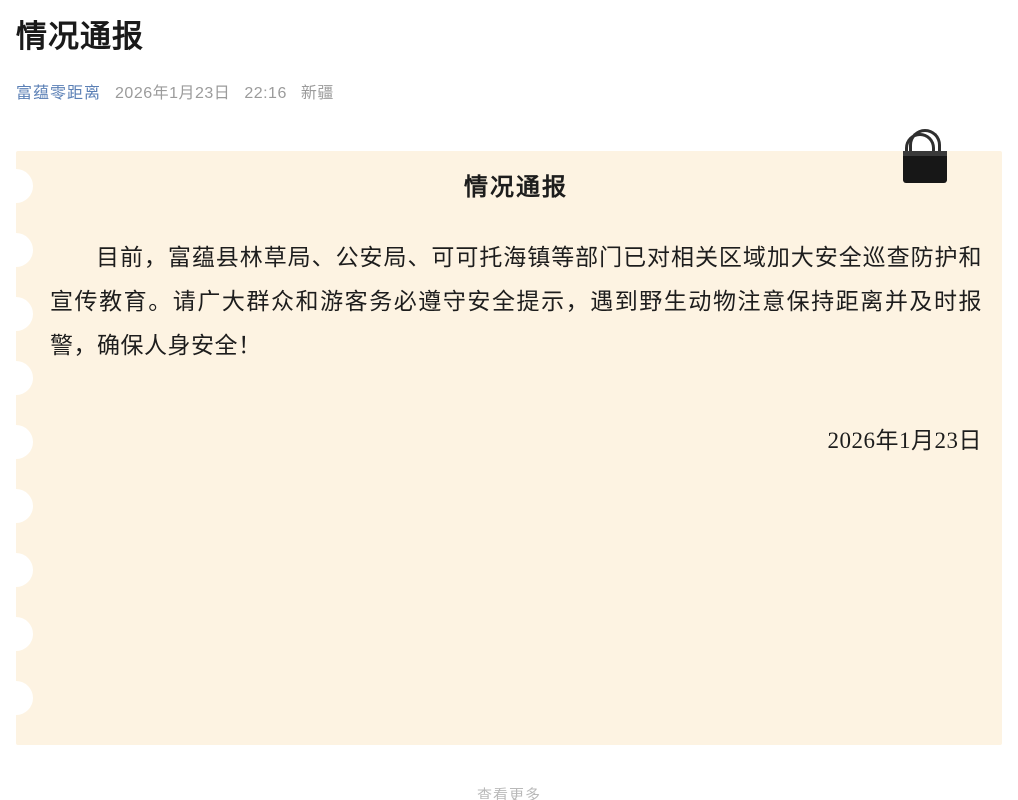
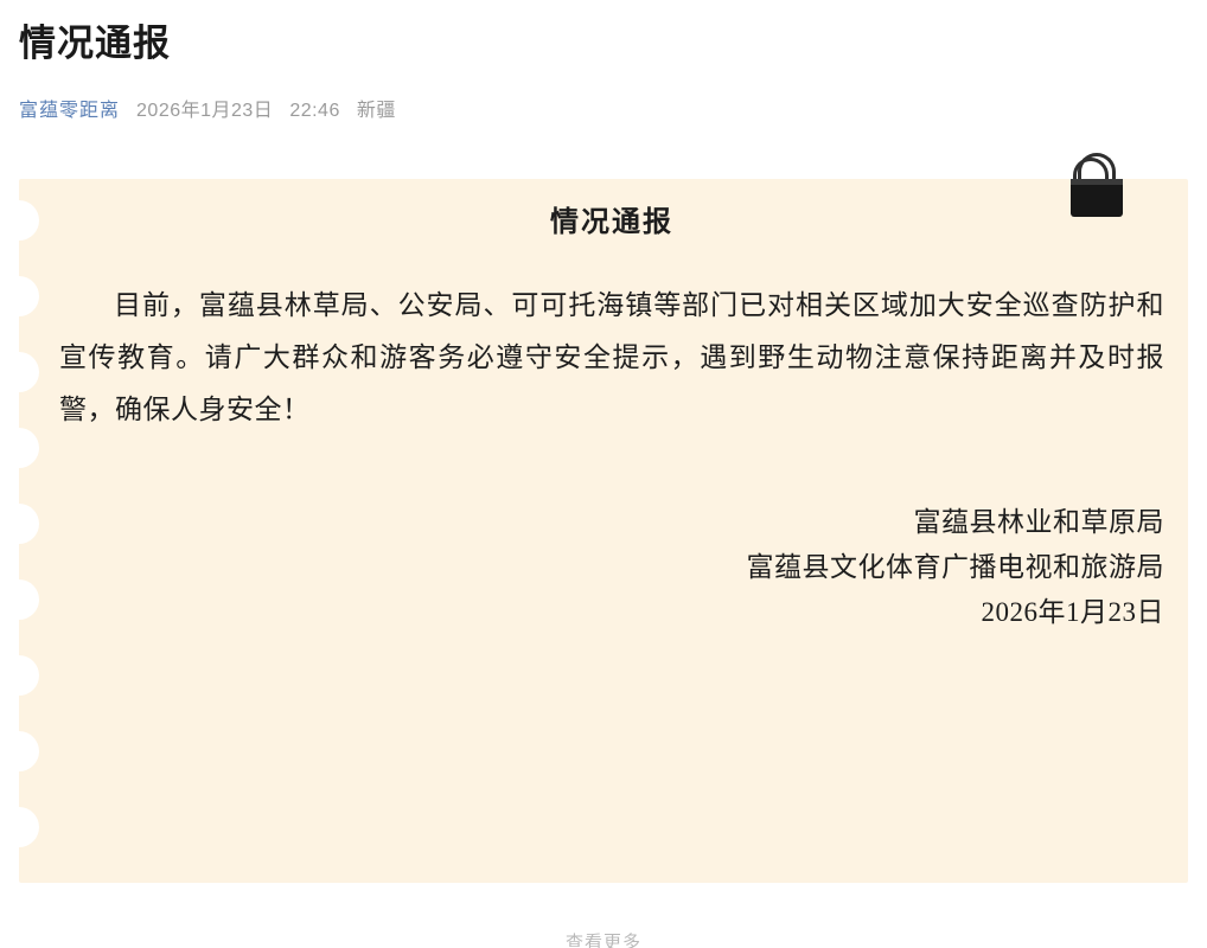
  情况通报
  富蕴零距离
  2026年1月23日
- 22:16
+ 22:46
  新疆
  情况通报
  目前，富蕴县林草局、公安局、可可托海镇等部门已对相关区域加大安全巡查防护和宣传教育。请广大群众和游客务必遵守安全提示，遇到野生动物注意保持距离并及时报警，确保人身安全！
+ 富蕴县林业和草原局
+ 富蕴县文化体育广播电视和旅游局
  2026年1月23日
  查看更多
